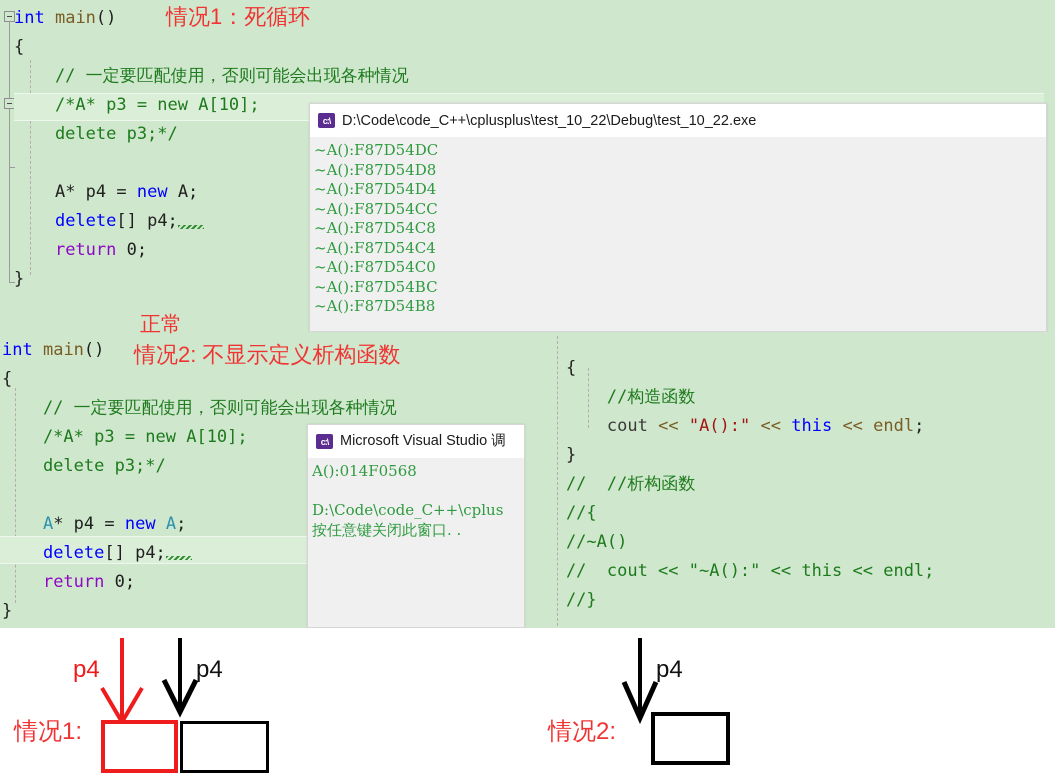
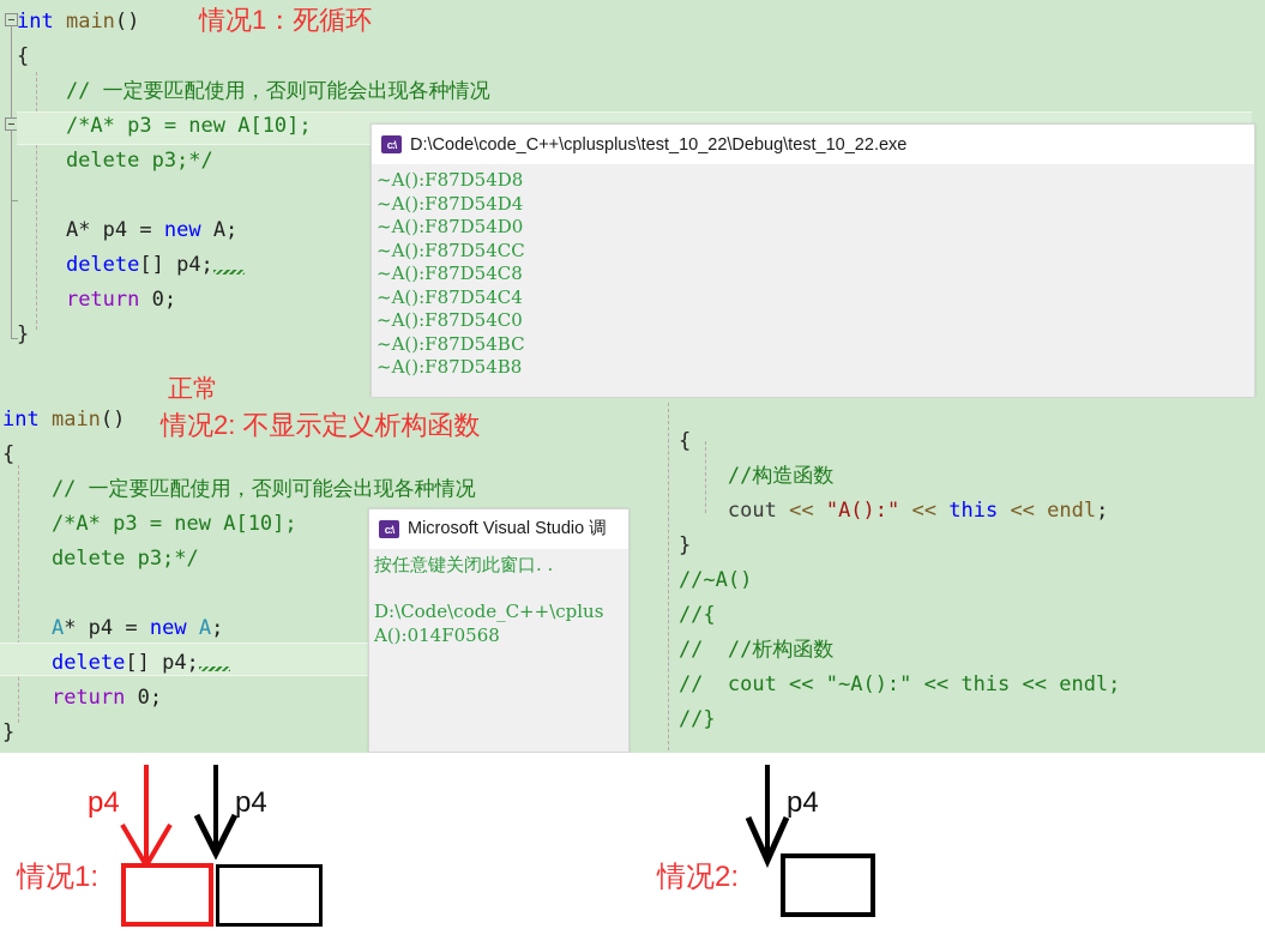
  int main()
  {
  // 一定要匹配使用，否则可能会出现各种情况
  /*A* p3 = new A[10];
  delete p3;*/
  A* p4 = new A;
  delete[] p4;
  return 0;
  }
  c:\
  D:\Code\code_C++\cplusplus\test_10_22\Debug\test_10_22.exe
- ~A():F87D54DC
  ~A():F87D54D8
  ~A():F87D54D4
+ ~A():F87D54D0
  ~A():F87D54CC
  ~A():F87D54C8
  ~A():F87D54C4
  ~A():F87D54C0
  ~A():F87D54BC
  ~A():F87D54B8
  情况1：死循环
  int main()
  {
  // 一定要匹配使用，否则可能会出现各种情况
  /*A* p3 = new A[10];
  delete p3;*/
  A* p4 = new A;
  delete[] p4;
  return 0;
  }
  {
  //构造函数
  cout << "A():" << this << endl;
  }
- // //析构函数
+ //~A()
  //{
- //~A()
+ // //析构函数
  // cout << "~A():" << this << endl;
  //}
  c:\
  Microsoft Visual Studio 调
- A():014F0568
+ 按任意键关闭此窗口. .
  D:\Code\code_C++\cplus
- 按任意键关闭此窗口. .
+ A():014F0568
  正常
  情况2: 不显示定义析构函数
  情况1:
  p4
  p4
  情况2:
  p4
